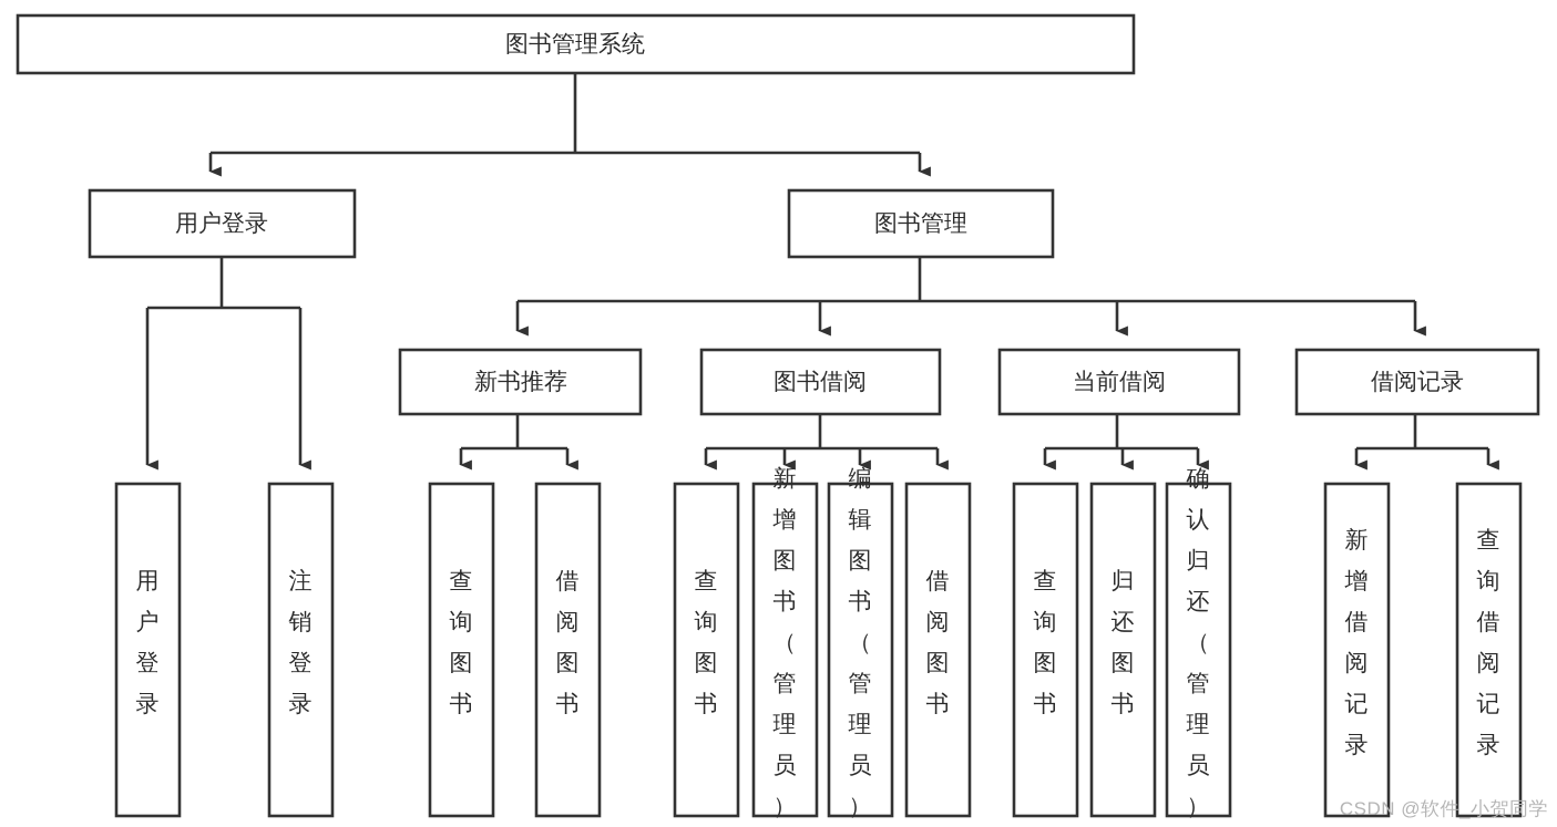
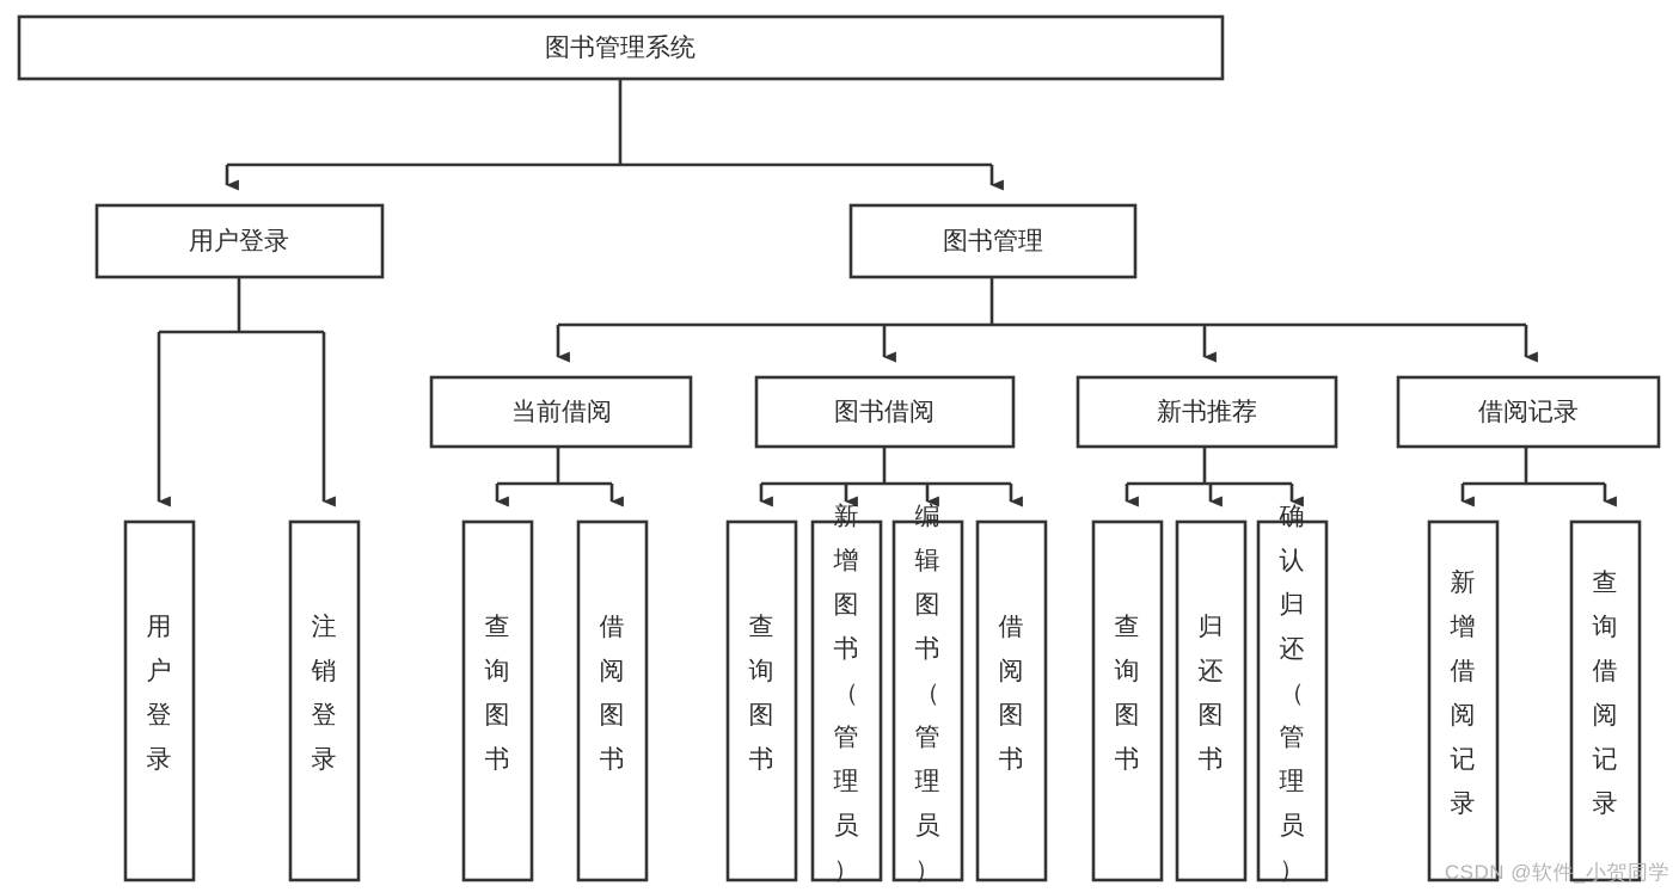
  图书管理系统
  用户登录
  图书管理
- 新书推荐
+ 当前借阅
  图书借阅
- 当前借阅
+ 新书推荐
  借阅记录
  用户登录
  注销登录
  查询图书
  借阅图书
  查询图书
  新增图书（管理员）
  编辑图书（管理员）
  借阅图书
  查询图书
  归还图书
  确认归还（管理员）
  新增借阅记录
  查询借阅记录
  CSDN @软件_小贺同学
